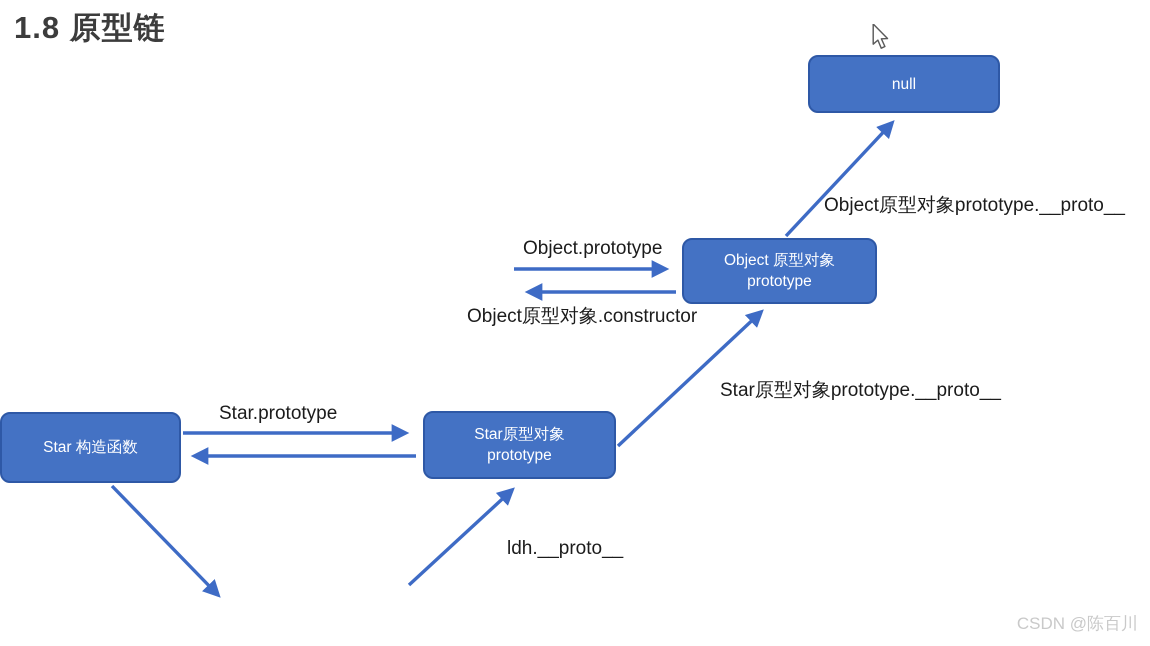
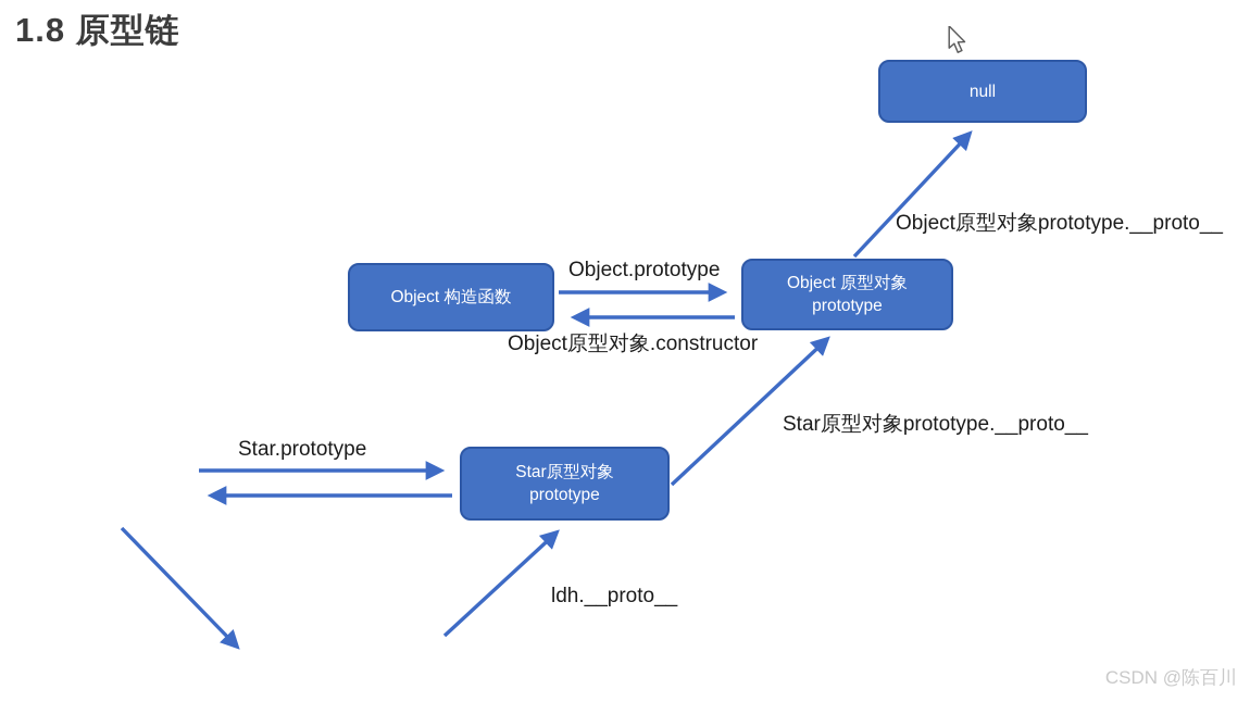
  1.8 原型链
  null
+ Object 构造函数
  Object 原型对象
  prototype
- Star 构造函数
  Star原型对象
  prototype
  Object.prototype
  Object原型对象.constructor
  Object原型对象prototype.__proto__
  Star原型对象prototype.__proto__
  Star.prototype
  ldh.__proto__
  CSDN @陈百川
